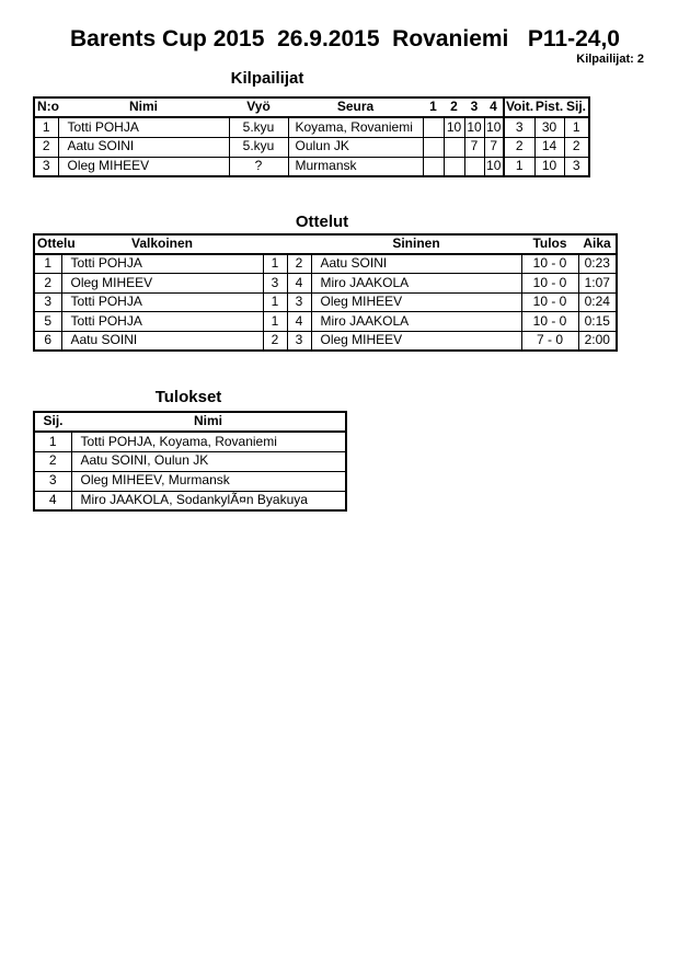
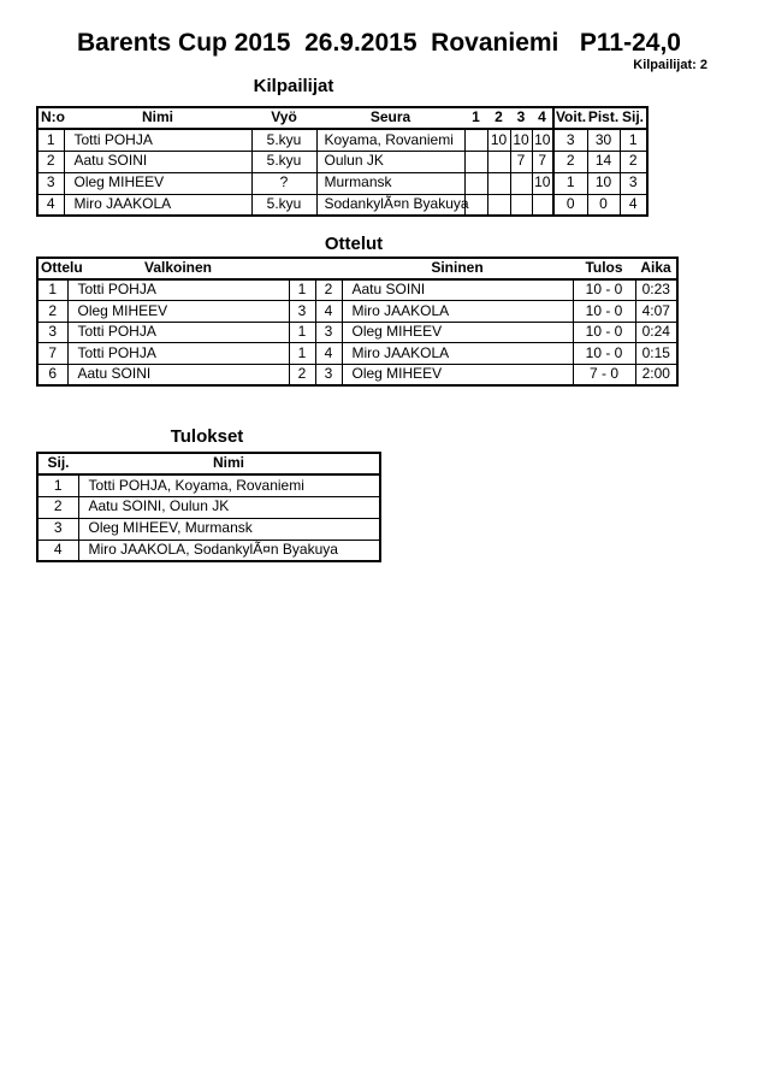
  Barents Cup 2015 26.9.2015 Rovaniemi P11-24,0
  Kilpailijat: 2
  Kilpailijat
  N:o	Nimi	Vyö	Seura	1	2	3	4	Voit.	Pist.	Sij.
  1	Totti POHJA	5.kyu	Koyama, Rovaniemi		10	10	10	3	30	1
  2	Aatu SOINI	5.kyu	Oulun JK			7	7	2	14	2
  3	Oleg MIHEEV	?	Murmansk				10	1	10	3
+ 4	Miro JAAKOLA	5.kyu	SodankylÃ¤n Byakuya					0	0	4
  Ottelut
  Ottelu	Valkoinen		Sininen	Tulos	Aika
  1	Totti POHJA	1	2	Aatu SOINI	10 - 0	0:23
- 2	Oleg MIHEEV	3	4	Miro JAAKOLA	10 - 0	1:07
+ 2	Oleg MIHEEV	3	4	Miro JAAKOLA	10 - 0	4:07
  3	Totti POHJA	1	3	Oleg MIHEEV	10 - 0	0:24
- 5	Totti POHJA	1	4	Miro JAAKOLA	10 - 0	0:15
+ 7	Totti POHJA	1	4	Miro JAAKOLA	10 - 0	0:15
  6	Aatu SOINI	2	3	Oleg MIHEEV	7 - 0	2:00
  Tulokset
  Sij.	Nimi
  1	Totti POHJA, Koyama, Rovaniemi
  2	Aatu SOINI, Oulun JK
  3	Oleg MIHEEV, Murmansk
  4	Miro JAAKOLA, SodankylÃ¤n Byakuya
